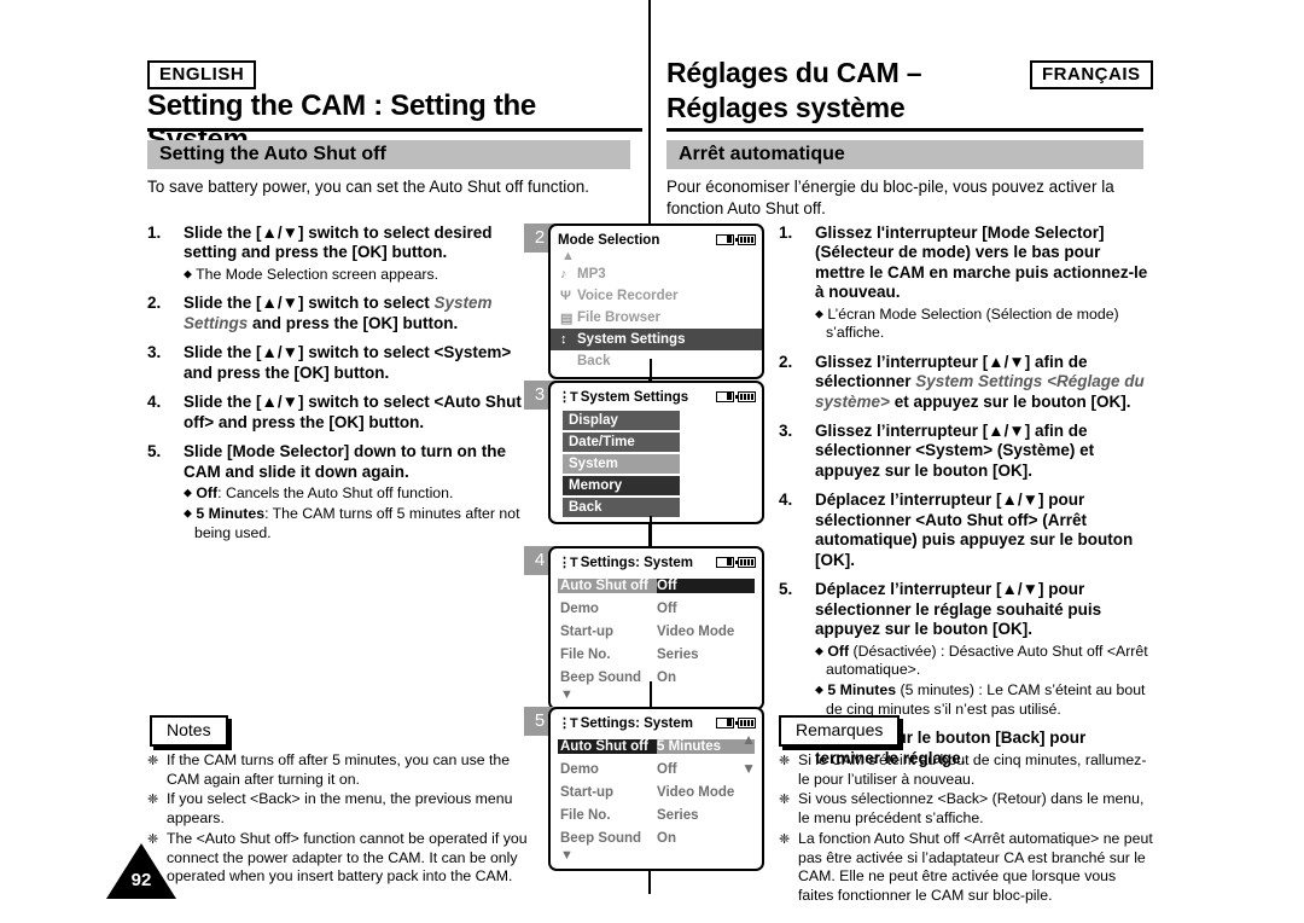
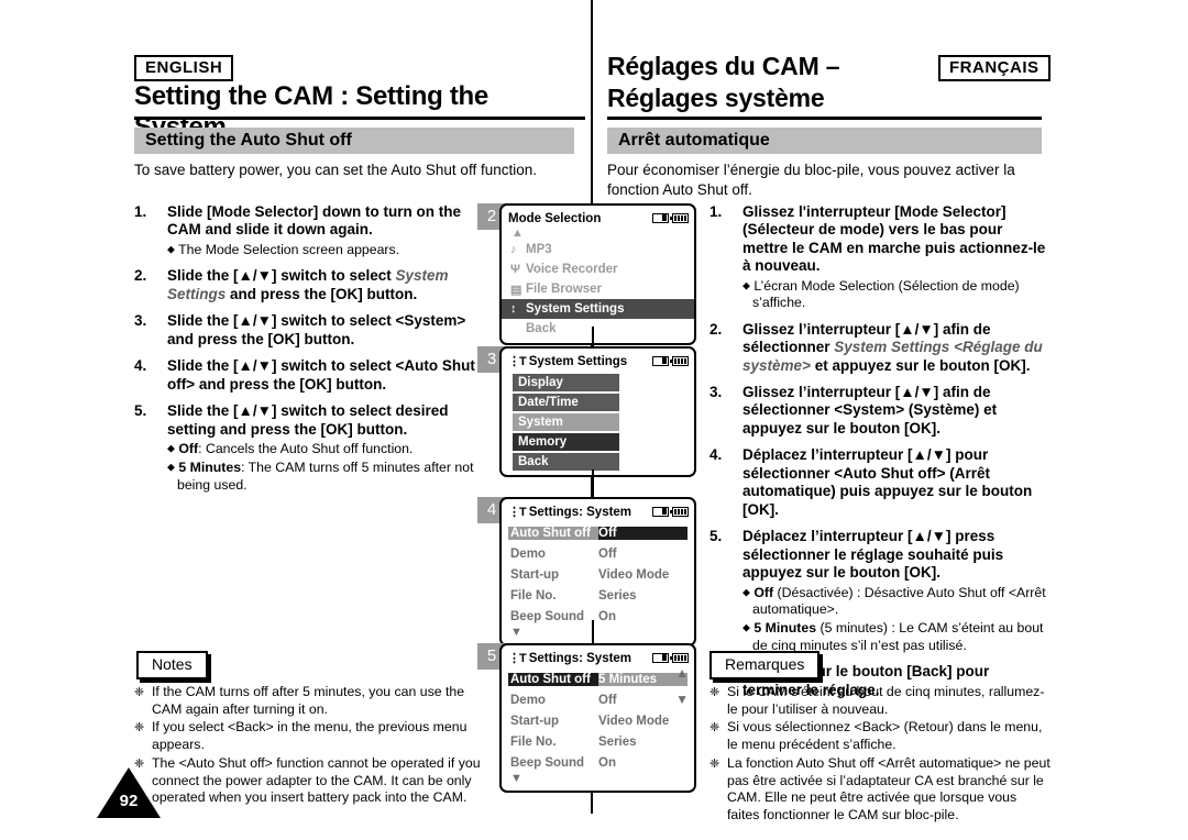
  ENGLISH
  Setting the CAM : Setting the
  Setting the Auto Shut off
  To save battery power, you can set the Auto Shut off function.
  1.
- Slide the [▲/▼] switch to select desired setting and press the [OK] button.
+ Slide [Mode Selector] down to turn on the CAM and slide it down again.
  ◆ The Mode Selection screen appears.
  2.
  Slide the [▲/▼] switch to select System Settings and press the [OK] button.
  3.
  Slide the [▲/▼] switch to select <System> and press the [OK] button.
  4.
  Slide the [▲/▼] switch to select <Auto Shut off> and press the [OK] button.
  5.
- Slide [Mode Selector] down to turn on the CAM and slide it down again.
+ Slide the [▲/▼] switch to select desired setting and press the [OK] button.
  ◆ Off: Cancels the Auto Shut off function.
  ◆ 5 Minutes: The CAM turns off 5 minutes after not being used.
  Notes
  ❈
  If the CAM turns off after 5 minutes, you can use the CAM again after turning it on.
  ❈
  If you select <Back> in the menu, the previous menu appears.
  ❈
  The <Auto Shut off> function cannot be operated if you connect the power adapter to the CAM. It can be only operated when you insert battery pack into the CAM.
  92
  FRANÇAIS
  Réglages du CAM –
  Réglages système
  Arrêt automatique
  Pour économiser l’énergie du bloc-pile, vous pouvez activer la fonction Auto Shut off.
  1.
  Glissez l'interrupteur [Mode Selector] (Sélecteur de mode) vers le bas pour mettre le CAM en marche puis actionnez-le à nouveau.
  ◆ L’écran Mode Selection (Sélection de mode) s’affiche.
  2.
  Glissez l’interrupteur [▲/▼] afin de sélectionner System Settings <Réglage du système> et appuyez sur le bouton [OK].
  3.
  Glissez l’interrupteur [▲/▼] afin de sélectionner <System> (Système) et appuyez sur le bouton [OK].
  4.
  Déplacez l’interrupteur [▲/▼] pour sélectionner <Auto Shut off> (Arrêt automatique) puis appuyez sur le bouton [OK].
  5.
- Déplacez l’interrupteur [▲/▼] pour sélectionner le réglage souhaité puis appuyez sur le bouton [OK].
+ Déplacez l’interrupteur [▲/▼] press sélectionner le réglage souhaité puis appuyez sur le bouton [OK].
  ◆ Off (Désactivée) : Désactive Auto Shut off <Arrêt automatique>.
  ◆ 5 Minutes (5 minutes) : Le CAM s’éteint au bout de cinq minutes s’il n’est pas utilisé.
  ur le bouton [Back] pour terminer le réglage.
  Remarques
  ❈
  Si le CAM s’éteint au bout de cinq minutes, rallumez-le pour l’utiliser à nouveau.
  ❈
  Si vous sélectionnez <Back> (Retour) dans le menu, le menu précédent s’affiche.
  ❈
  La fonction Auto Shut off <Arrêt automatique> ne peut pas être activée si l’adaptateur CA est branché sur le CAM. Elle ne peut être activée que lorsque vous faites fonctionner le CAM sur bloc-pile.
  2
  Mode Selection
  ▲
  ♪
  MP3
  Ψ
  Voice Recorder
  ▤
  File Browser
  ↕
  System Settings
  Back
  3
  ⋮T
  System Settings
  Display
  Date/Time
  System
  Memory
  Back
  4
  ⋮T
  Settings: System
  Auto Shut off
  Off
  Demo
  Off
  Start-up
  Video Mode
  File No.
  Series
  Beep Sound
  On
  ▼
  5
  ⋮T
  Settings: System
  ▲
  ▼
  Auto Shut off
  5 Minutes
  Demo
  Off
  Start-up
  Video Mode
  File No.
  Series
  Beep Sound
  On
  ▼
